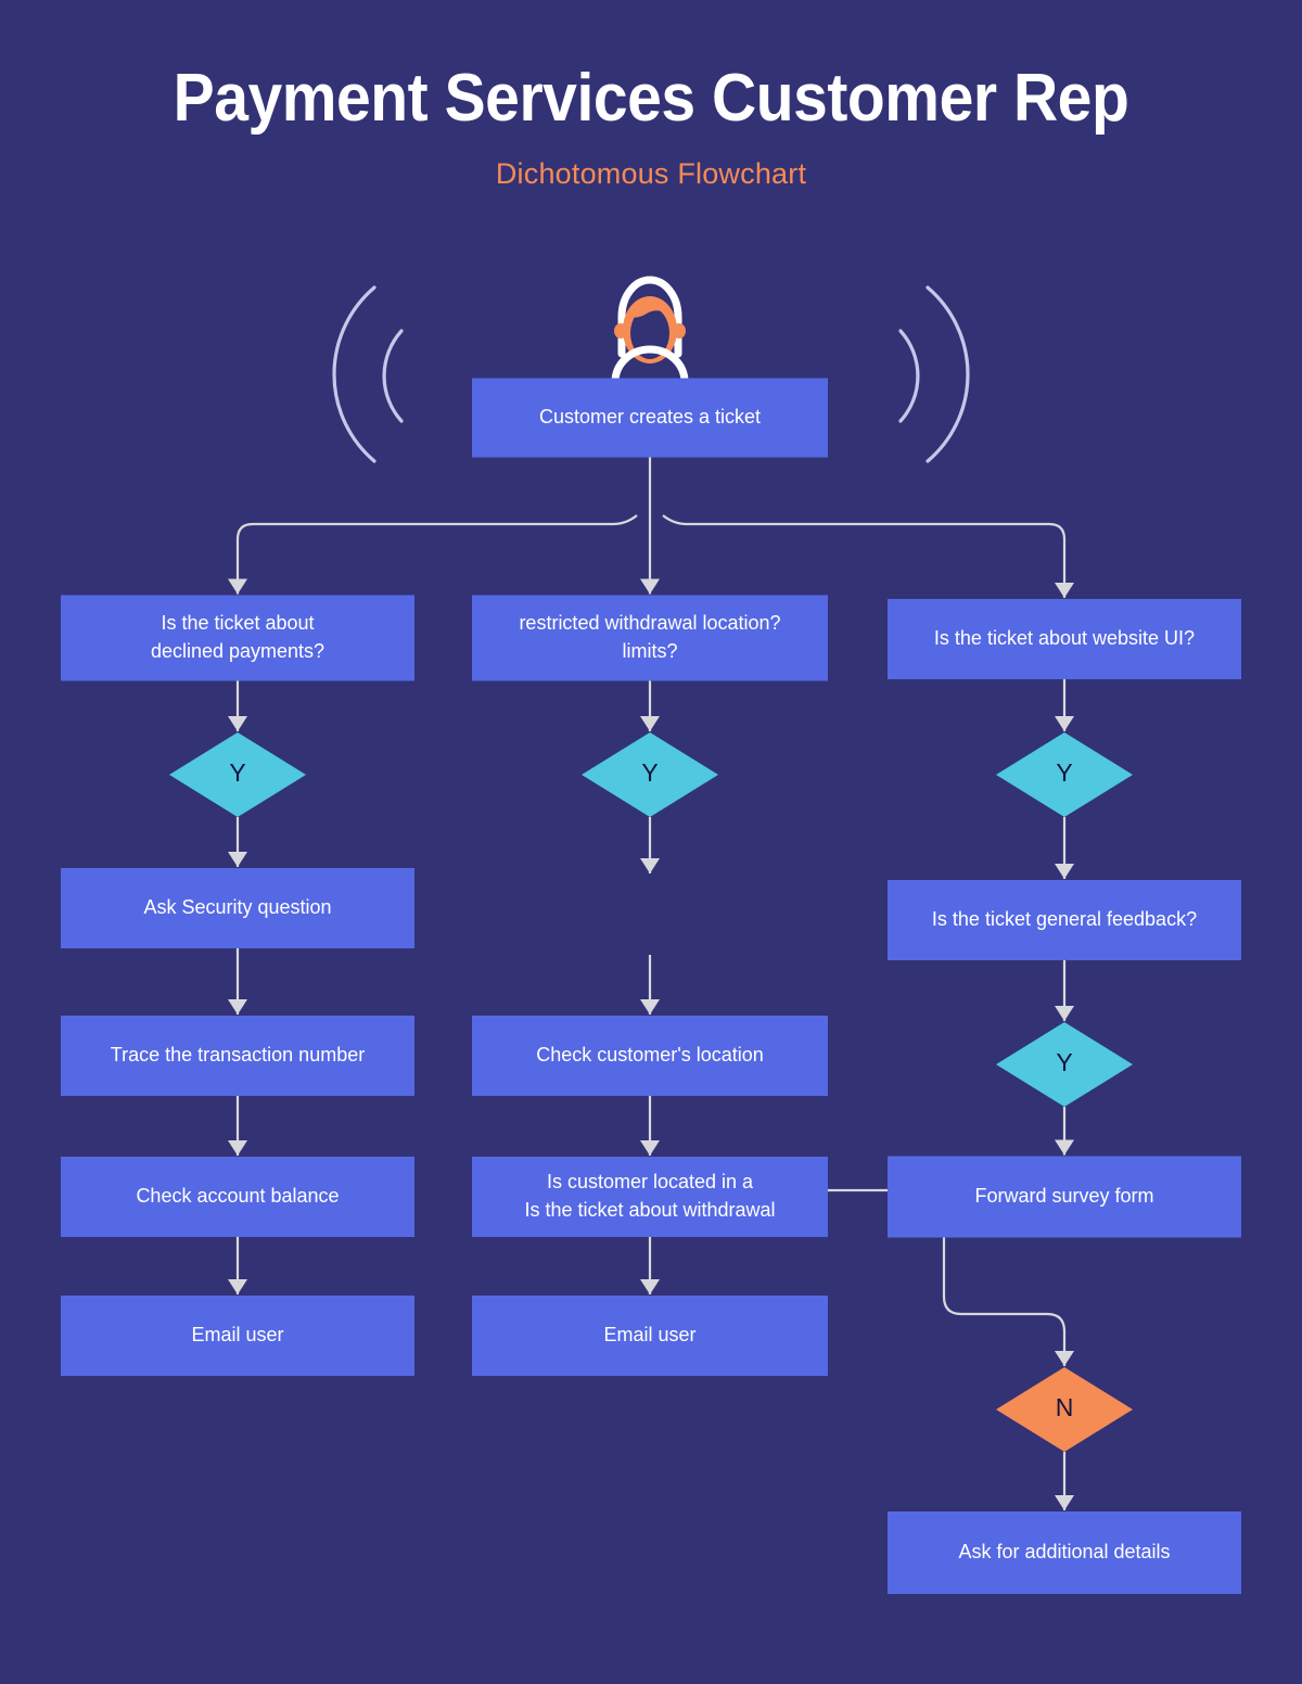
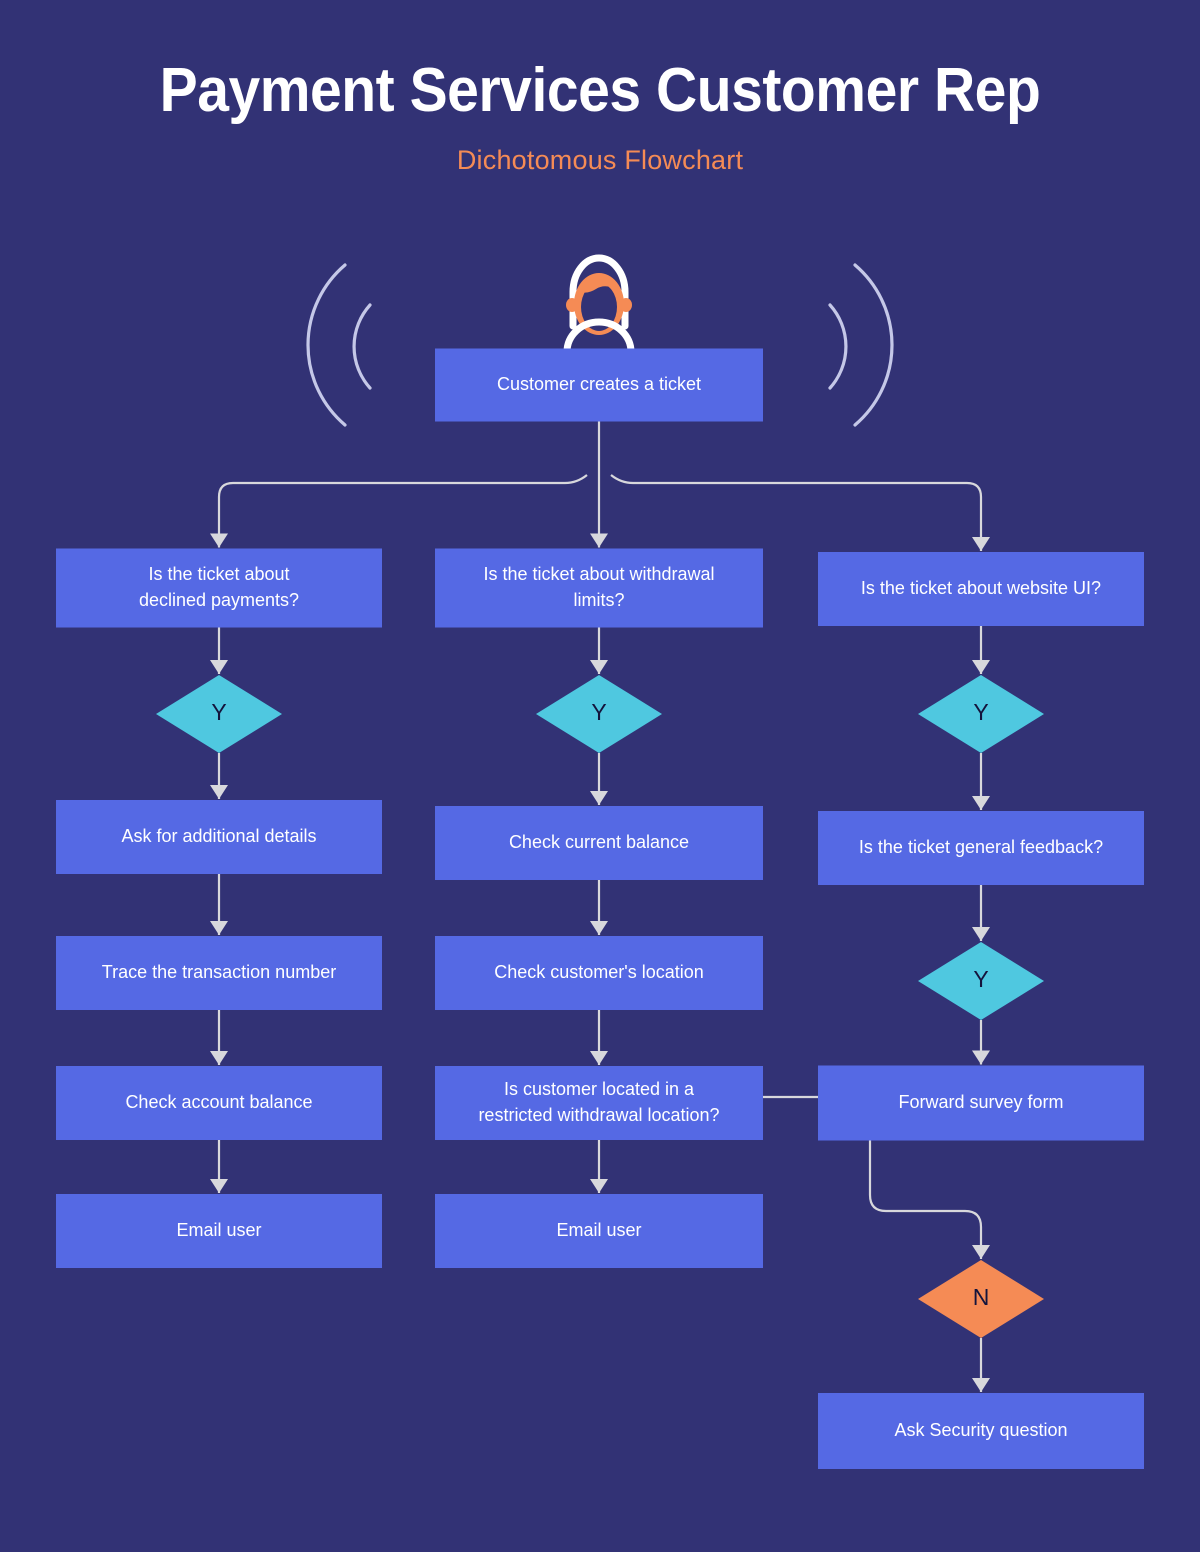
  Payment Services Customer Rep
  Dichotomous Flowchart
  Customer creates a ticket
  Is the ticket about declined payments?
  Y
- Ask Security question
+ Ask for additional details
  Trace the transaction number
  Check account balance
  Email user
- restricted withdrawal location? limits?
+ Is the ticket about withdrawal limits?
  Y
+ Check current balance
  Check customer's location
- Is customer located in a Is the ticket about withdrawal
+ Is customer located in a restricted withdrawal location?
  Email user
  Is the ticket about website UI?
  Y
  Is the ticket general feedback?
  Y
  Forward survey form
  N
- Ask for additional details
+ Ask Security question
